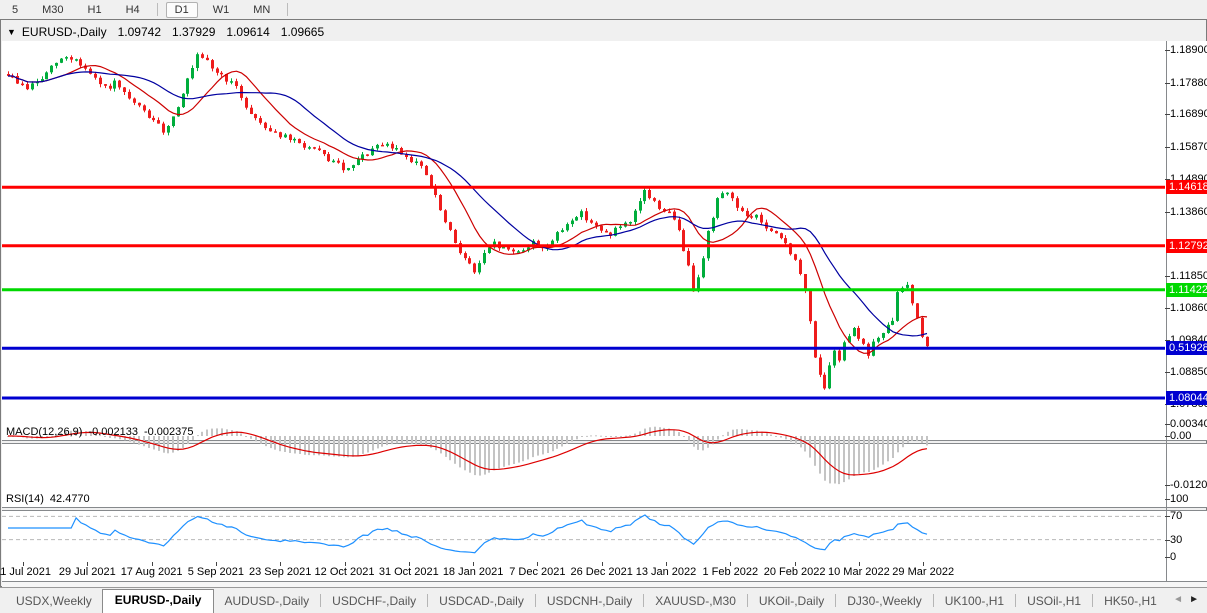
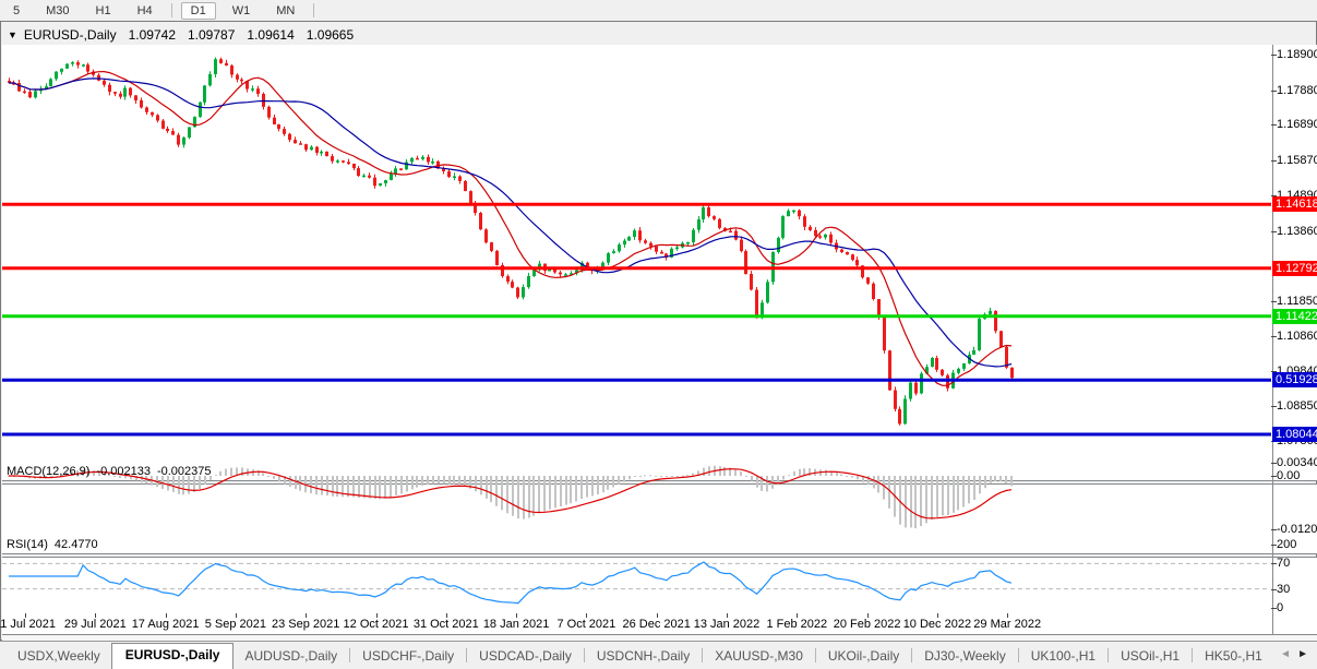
  5
  M30
  H1
  H4
  D1
  W1
  MN
  ▼
  EURUSD-,Daily
  1.09742
- 1.37929
+ 1.09787
  1.09614
  1.09665
  MACD(12,26,9)
  -0.002133
  -0.002375
  RSI(14)
  42.4770
  USDX,Weekly
  EURUSD-,Daily
  AUDUSD-,Daily
  USDCHF-,Daily
  USDCAD-,Daily
  USDCNH-,Daily
  XAUUSD-,M30
  UKOil-,Daily
  DJ30-,Weekly
  UK100-,H1
  USOil-,H1
  HK50-,H1
  ◄
  ►
  1.1890
  1.1788
  1.1689
  1.1587
  1.1489
  1.1386
  1.11850
  1.1086
  1.0885
  0.0034
  0.00
  -0.0120
- 100
+ 200
  70
  30
  0
  1 Jul 2021
  29 Jul 2021
  17 Aug 2021
  5 Sep 2021
  23 Sep 2021
  12 Oct 2021
  31 Oct 2021
  18 Jan 2021
- 7 Dec 2021
+ 7 Oct 2021
  26 Dec 2021
  13 Jan 2022
  1 Feb 2022
  20 Feb 2022
- 10 Mar 2022
+ 10 Dec 2022
  29 Mar 2022
  1.14618
  1.12792
  1.11422
  0.51928
  1.08044
